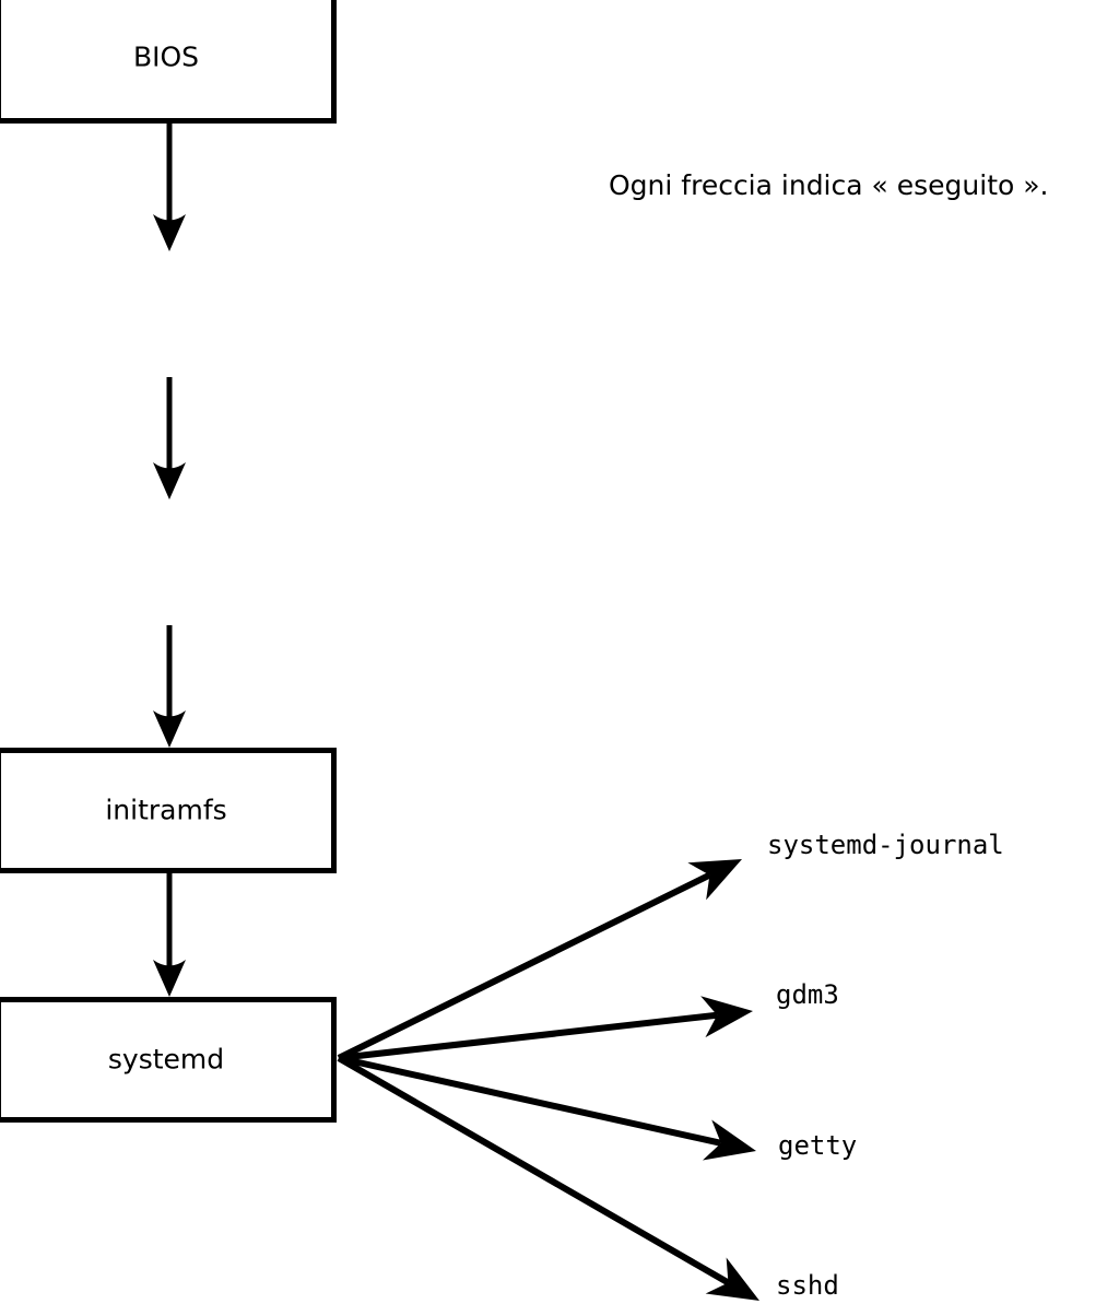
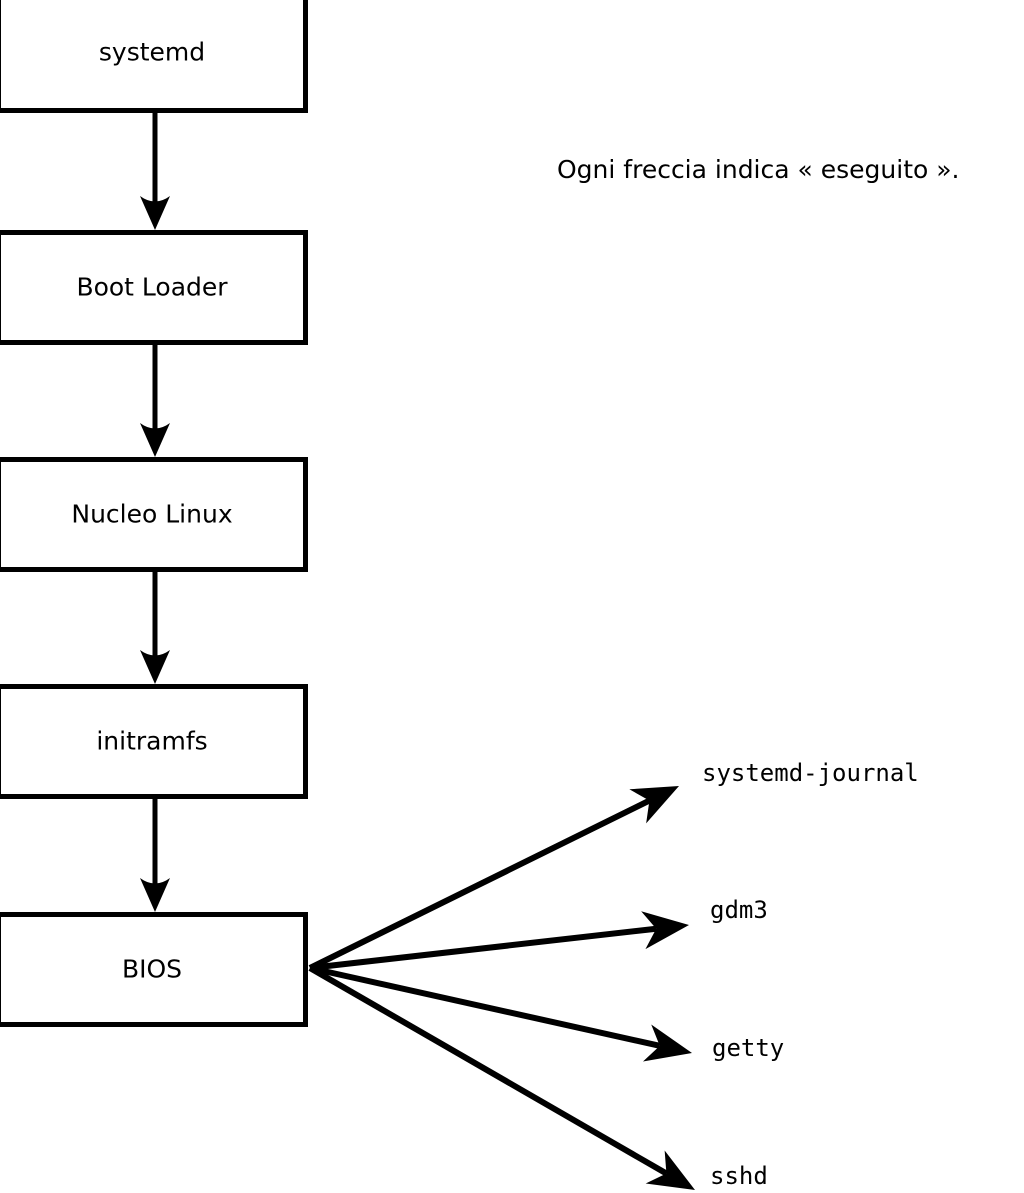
- BIOS
+ systemd
+ Boot Loader
+ Nucleo Linux
  initramfs
- systemd
+ BIOS
  systemd-journal
  gdm3
  getty
  sshd
  Ogni freccia indica « eseguito ».
